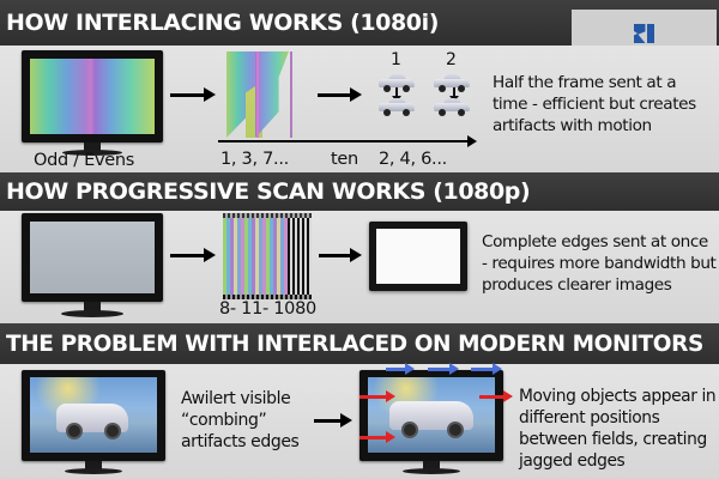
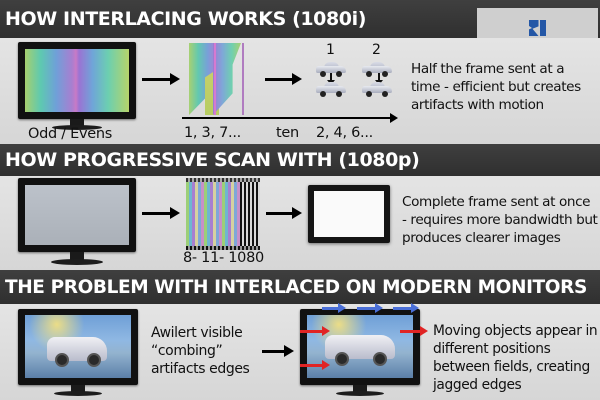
  HOW INTERLACING WORKS (1080i)
  Odd / Evens
  1, 3, 7...
  ten
  2, 4, 6...
  1
  2
  Half the frame sent at a time - efficient but creates artifacts with motion
- HOW PROGRESSIVE SCAN WORKS (1080p)
+ HOW PROGRESSIVE SCAN WITH (1080p)
  8- 11- 1080
- Complete edges sent at once - requires more bandwidth but produces clearer images
+ Complete frame sent at once - requires more bandwidth but produces clearer images
  THE PROBLEM WITH INTERLACED ON MODERN MONITORS
  Awilert visible “combing” artifacts edges
  Moving objects appear in different positions between fields, creating jagged edges
